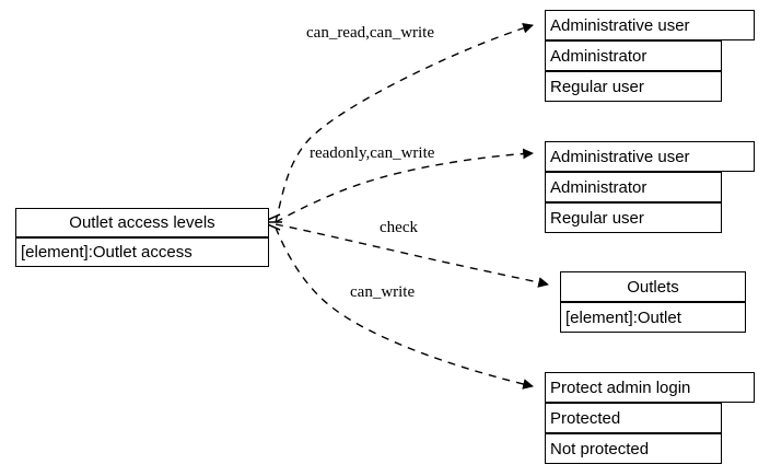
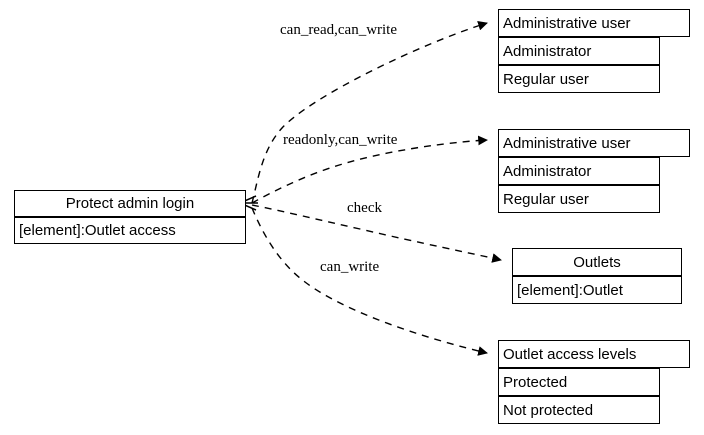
- Outlet access levels
+ Protect admin login
  [element]:Outlet access
  Administrative user
  Administrator
  Regular user
  Administrative user
  Administrator
  Regular user
  Outlets
  [element]:Outlet
- Protect admin login
+ Outlet access levels
  Protected
  Not protected
  can_read,can_write
  readonly,can_write
  check
  can_write
